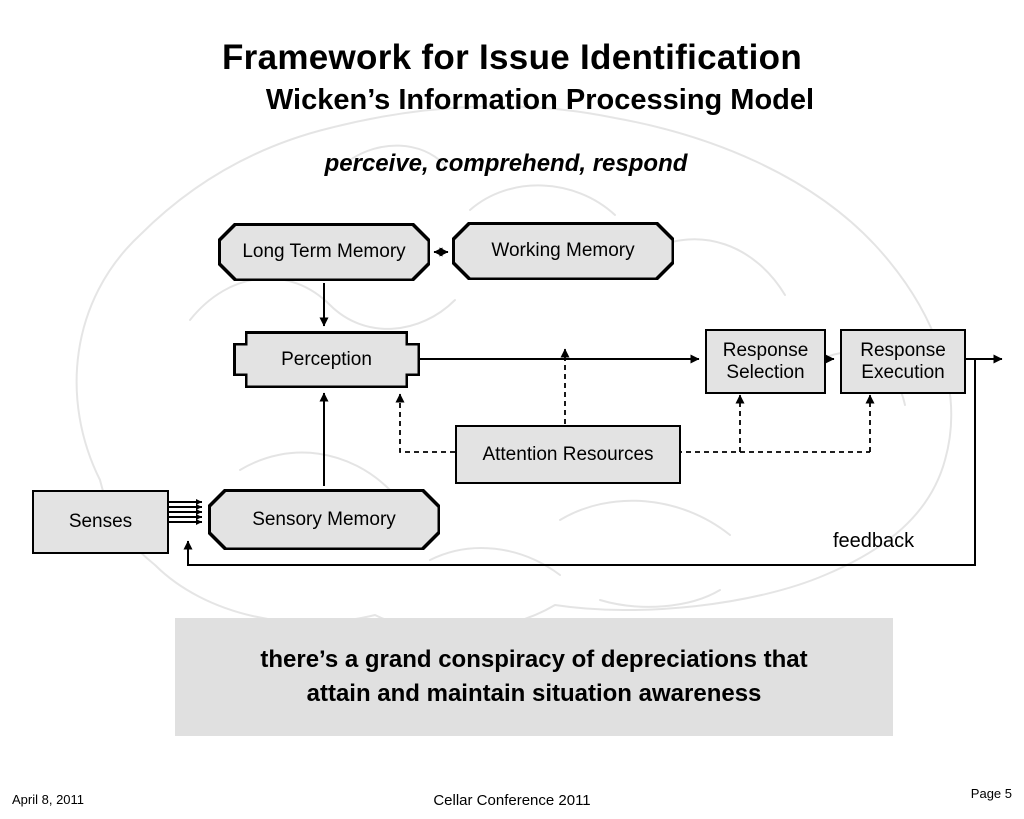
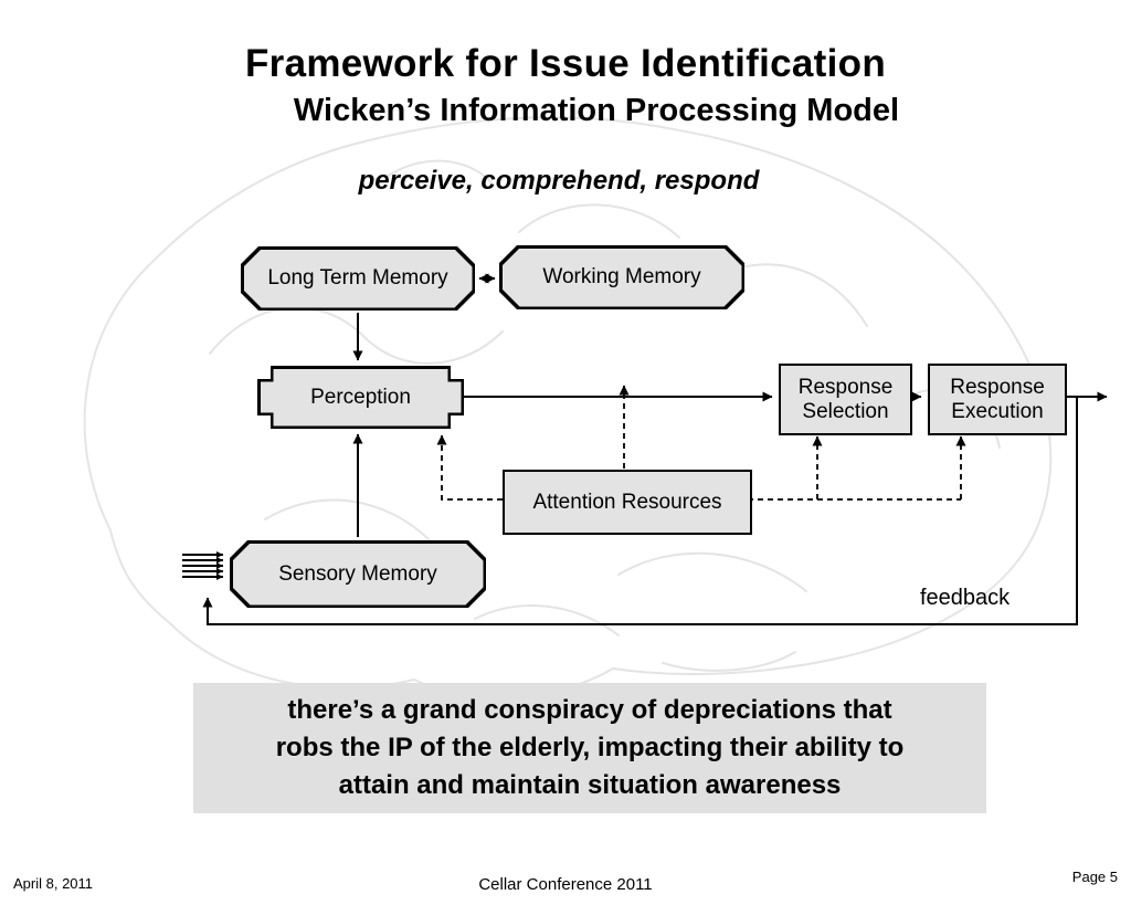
  Framework for Issue Identification
  Wicken’s Information Processing Model
  perceive, comprehend, respond
  Long Term Memory
  Working Memory
  Perception
  Response Selection
  Response Execution
  Attention Resources
- Senses
  Sensory Memory
  feedback
  there’s a grand conspiracy of depreciations that
+ robs the IP of the elderly, impacting their ability to
  attain and maintain situation awareness
  April 8, 2011
  Cellar Conference 2011
  Page 5
